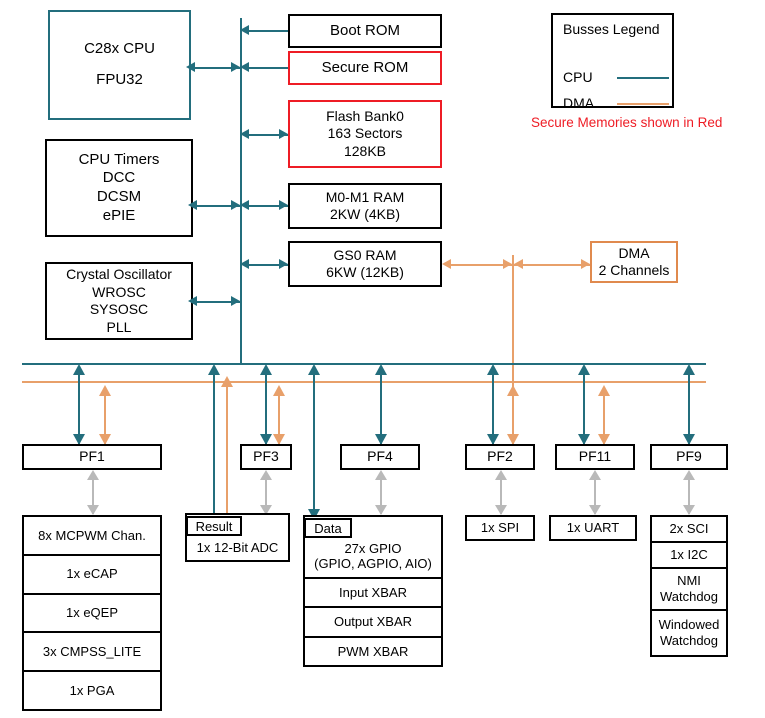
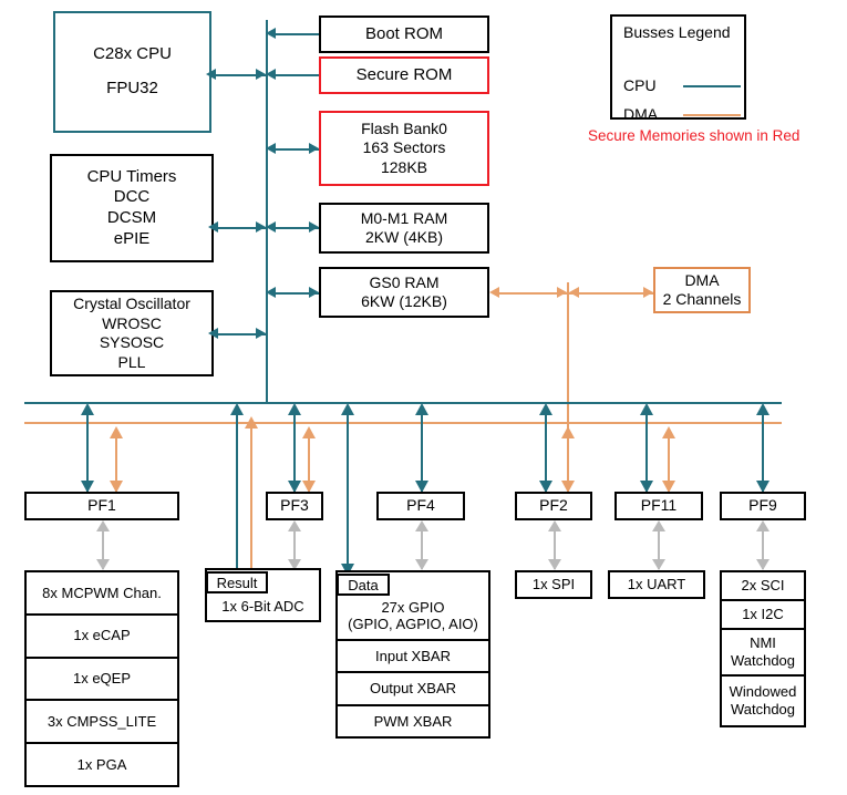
  C28x CPU
  FPU32
  CPU Timers
  DCC
  DCSM
  ePIE
  Crystal Oscillator
  WROSC
  SYSOSC
  PLL
  Boot ROM
  Secure ROM
  Flash Bank0
  163 Sectors
  128KB
  M0-M1 RAM
  2KW (4KB)
  GS0 RAM
  6KW (12KB)
  DMA
  2 Channels
  Busses Legend
  CPU
  DMA
  Secure Memories shown in Red
  PF1
  PF3
  PF4
  PF2
  PF11
  PF9
  8x MCPWM Chan.
  1x eCAP
  1x eQEP
  3x CMPSS_LITE
  1x PGA
- 1x 12-Bit ADC
+ 1x 6-Bit ADC
  Result
  27x GPIO
  (GPIO, AGPIO, AIO)
  Input XBAR
  Output XBAR
  PWM XBAR
  Data
  1x SPI
  1x UART
  2x SCI
  1x I2C
  NMI
  Watchdog
  Windowed
  Watchdog
